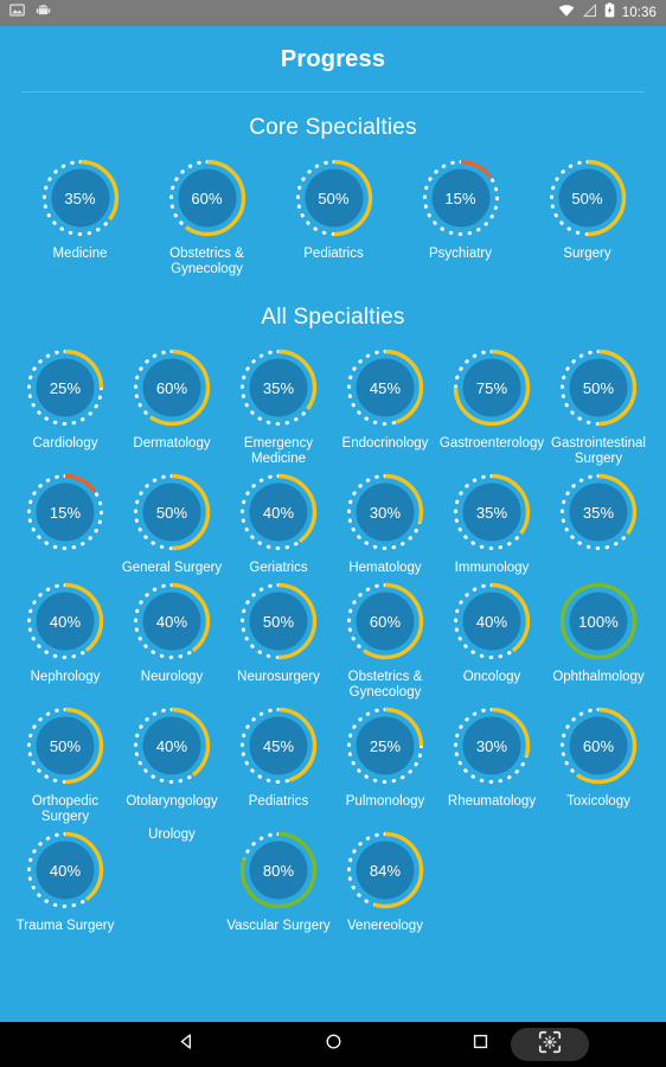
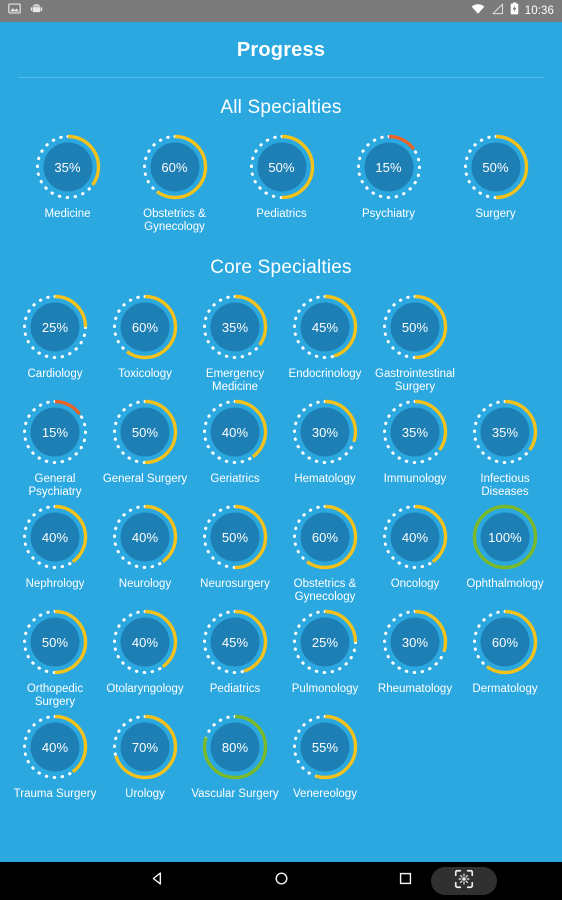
  10:36
  Progress
- Core Specialties
+ All Specialties
  35%
  Medicine
  60%
  Obstetrics & Gynecology
  50%
  Pediatrics
  15%
  Psychiatry
  50%
  Surgery
- All Specialties
+ Core Specialties
  25%
  Cardiology
  60%
- Dermatology
+ Toxicology
  35%
  Emergency Medicine
  45%
  Endocrinology
- 75%
- Gastroenterology
  50%
  Gastrointestinal Surgery
  15%
+ General Psychiatry
  50%
  General Surgery
  40%
  Geriatrics
  30%
  Hematology
  35%
  Immunology
  35%
+ Infectious Diseases
  40%
  Nephrology
  40%
  Neurology
  50%
  Neurosurgery
  60%
  Obstetrics & Gynecology
  40%
  Oncology
  100%
  Ophthalmology
  50%
  Orthopedic Surgery
  40%
  Otolaryngology
  45%
  Pediatrics
  25%
  Pulmonology
  30%
  Rheumatology
  60%
- Toxicology
+ Dermatology
  40%
  Trauma Surgery
+ 70%
  Urology
  80%
  Vascular Surgery
- 84%
+ 55%
  Venereology
